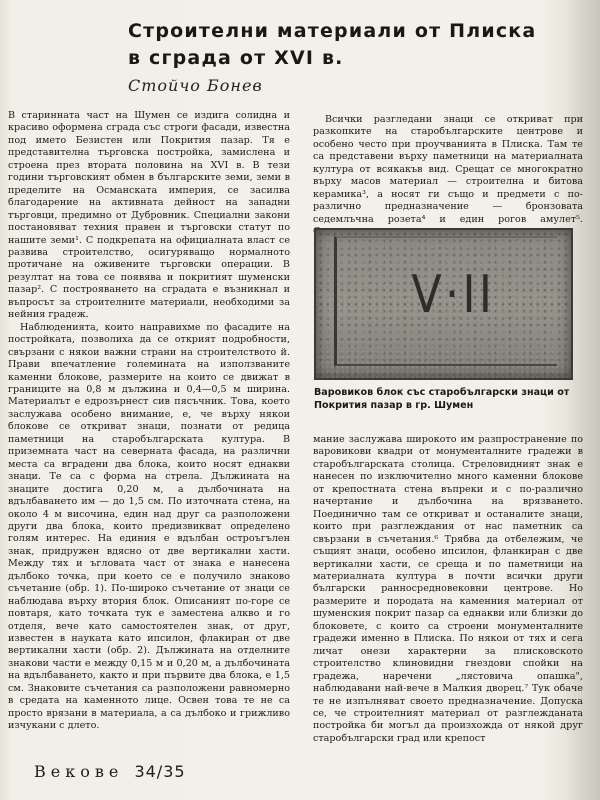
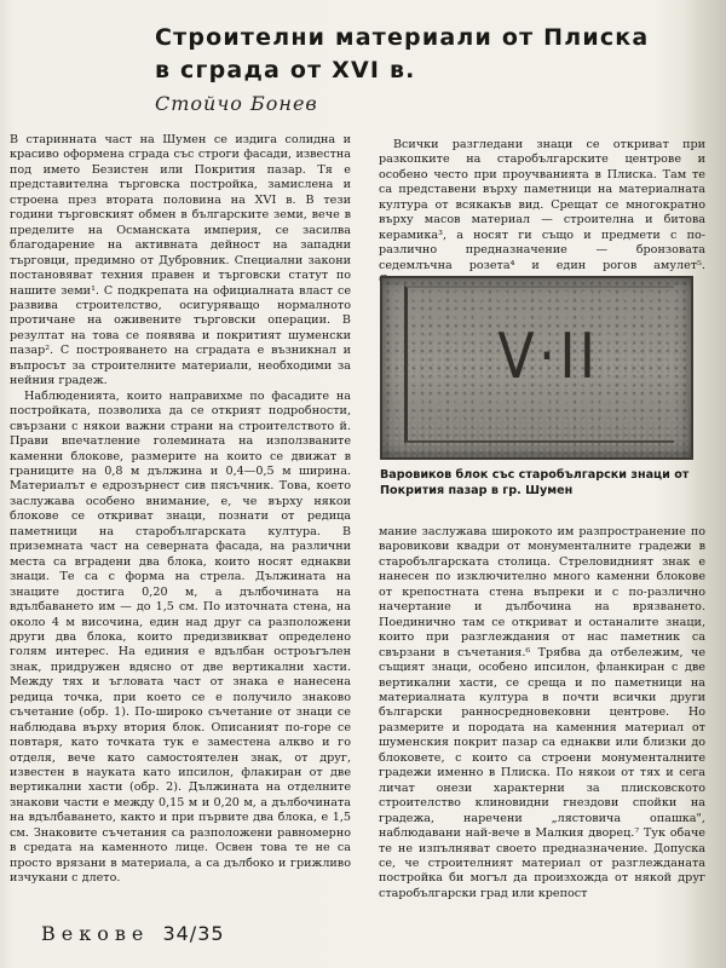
  Строителни материали от Плиска
  в сграда от XVI в.
  Стойчо Бонев
- В старинната част на Шумен се издига солидна и красиво оформена сграда със строги фасади, известна под името Безистен или Покрития пазар. Тя е представителна търговска постройка, замислена и строена през втората половина на XVI в. В тези години търговският обмен в българските земи, земи в пределите на Османската империя, се засилва благодарение на активната дейност на западни търговци, предимно от Дубровник. Специални закони постановяват техния правен и търговски статут по нашите земи¹. С подкрепата на официалната власт се развива строителство, осигуряващо нормалното протичане на оживените търговски операции. В резултат на това се появява и покритият шуменски пазар². С построяването на сградата е възникнал и въпросът за строителните материали, необходими за нейния градеж.
+ В старинната част на Шумен се издига солидна и красиво оформена сграда със строги фасади, известна под името Безистен или Покрития пазар. Тя е представителна търговска постройка, замислена и строена през втората половина на XVI в. В тези години търговският обмен в българските земи, вече в пределите на Османската империя, се засилва благодарение на активната дейност на западни търговци, предимно от Дубровник. Специални закони постановяват техния правен и търговски статут по нашите земи¹. С подкрепата на официалната власт се развива строителство, осигуряващо нормалното протичане на оживените търговски операции. В резултат на това се появява и покритият шуменски пазар². С построяването на сградата е възникнал и въпросът за строителните материали, необходими за нейния градеж.
- Наблюденията, които направихме по фасадите на постройката, позволиха да се открият подробности, свързани с някои важни страни на строителството й. Прави впечатление големината на използваните каменни блокове, размерите на които се движат в границите на 0,8 м дължина и 0,4—0,5 м ширина. Материалът е едрозърнест сив пясъчник. Това, което заслужава особено внимание, е, че върху някои блокове се откриват знаци, познати от редица паметници на старобългарската култура. В приземната част на северната фасада, на различни места са вградени два блока, които носят еднакви знаци. Те са с форма на стрела. Дължината на знаците достига 0,20 м, а дълбочината на вдълбаването им — до 1,5 см. По източната стена, на около 4 м височина, един над друг са разположени други два блока, които предизвикват определено голям интерес. На единия е вдълбан остроъгълен знак, придружен вдясно от две вертикални хасти. Между тях и ъгловата част от знака е нанесена дълбоко точка, при което се е получило знаково съчетание (обр. 1). По-широко съчетание от знаци се наблюдава върху втория блок. Описаният по-горе се повтаря, като точката тук е заместена алкво и го отделя, вече като самостоятелен знак, от друг, известен в науката като ипсилон, флакиран от две вертикални хасти (обр. 2). Дължината на отделните знакови части е между 0,15 м и 0,20 м, а дълбочината на вдълбаването, както и при първите два блока, е 1,5 см. Знаковите съчетания са разположени равномерно в средата на каменното лице. Освен това те не са просто врязани в материала, а са дълбоко и грижливо изчукани с длето.
+ Наблюденията, които направихме по фасадите на постройката, позволиха да се открият подробности, свързани с някои важни страни на строителството й. Прави впечатление големината на използваните каменни блокове, размерите на които се движат в границите на 0,8 м дължина и 0,4—0,5 м ширина. Материалът е едрозърнест сив пясъчник. Това, което заслужава особено внимание, е, че върху някои блокове се откриват знаци, познати от редица паметници на старобългарската култура. В приземната част на северната фасада, на различни места са вградени два блока, които носят еднакви знаци. Те са с форма на стрела. Дължината на знаците достига 0,20 м, а дълбочината на вдълбаването им — до 1,5 см. По източната стена, на около 4 м височина, един над друг са разположени други два блока, които предизвикват определено голям интерес. На единия е вдълбан остроъгълен знак, придружен вдясно от две вертикални хасти. Между тях и ъгловата част от знака е нанесена редица точка, при което се е получило знаково съчетание (обр. 1). По-широко съчетание от знаци се наблюдава върху втория блок. Описаният по-горе се повтаря, като точката тук е заместена алкво и го отделя, вече като самостоятелен знак, от друг, известен в науката като ипсилон, флакиран от две вертикални хасти (обр. 2). Дължината на отделните знакови части е между 0,15 м и 0,20 м, а дълбочината на вдълбаването, както и при първите два блока, е 1,5 см. Знаковите съчетания са разположени равномерно в средата на каменното лице. Освен това те не са просто врязани в материала, а са дълбоко и грижливо изчукани с длето.
  Всички разгледани знаци се откриват при разкопките на старобългарските центрове и особено често при проучванията в Плиска. Там те са представени върху паметници на материалната култура от всякакъв вид. Срещат се многократно върху масов материал — строителна и битова керамика³, а носят ги също и предмети с по-различно предназначение — бронзовата седемлъчна розета⁴ и един рогов амулет⁵.
  V·II
  Варовиков блок със старобългарски знаци от Покрития пазар в гр. Шумен
  мание заслужава широкото им разпространение по варовикови квадри от монументалните градежи в старобългарската столица. Стреловидният знак е нанесен по изключително много каменни блокове от крепостната стена въпреки и с по-различно начертание и дълбочина на врязването. Поединично там се откриват и останалите знаци, които при разглеждания от нас паметник са свързани в съчетания.⁶ Трябва да отбележим, че същият знаци, особено ипсилон, фланкиран с две вертикални хасти, се среща и по паметници на материалната култура в почти всички други български ранносредновековни центрове. Но размерите и породата на каменния материал от шуменския покрит пазар са еднакви или близки до блоковете, с които са строени монументалните градежи именно в Плиска. По някои от тях и сега личат онези характерни за плисковското строителство клиновидни гнездови спойки на градежа, наречени „лястовича опашка", наблюдавани най-вече в Малкия дворец.⁷ Тук обаче те не изпълняват своето предназначение. Допуска се, че строителният материал от разглежданата постройка би могъл да произхожда от някой друг старобългарски град или крепост
  Векове 34/35
